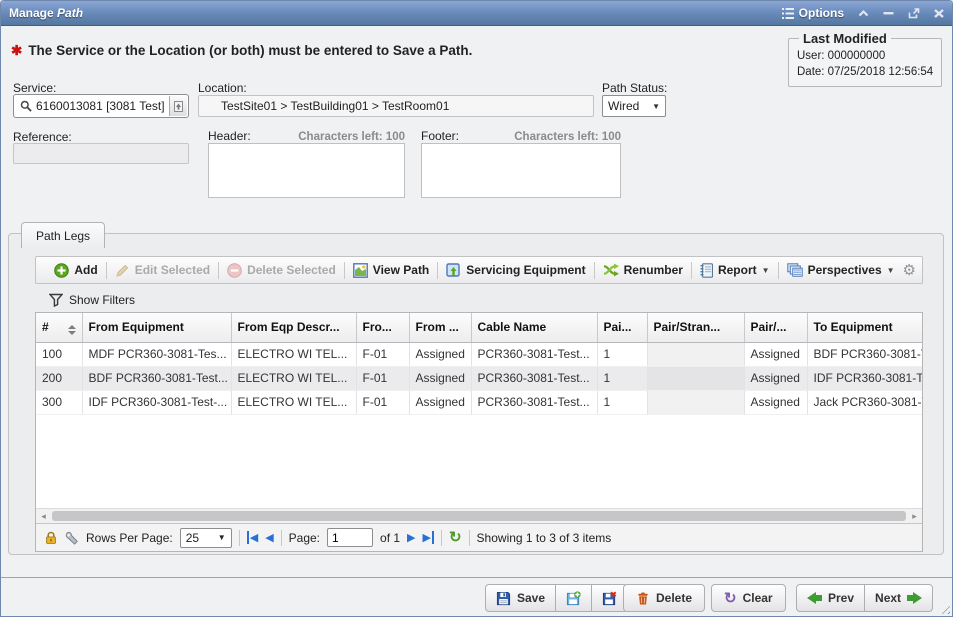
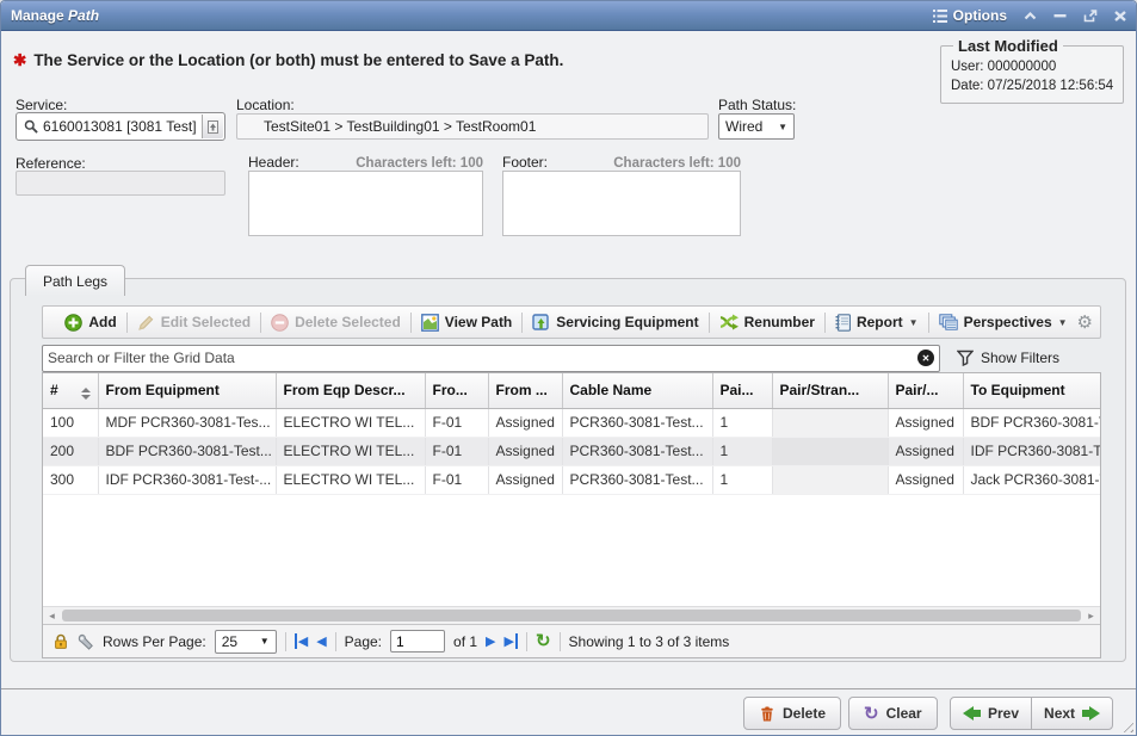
  Manage Path
  Options
  ✱ The Service or the Location (or both) must be entered to Save a Path.
  Last Modified
  User: 000000000
  Date: 07/25/2018 12:56:54
  Service:
  6160013081 [3081 Test]
  Location:
  TestSite01 > TestBuilding01 > TestRoom01
  Path Status:
  Wired
  ▼
  Reference:
  Header:
  Characters left: 100
  Footer:
  Characters left: 100
  Path Legs
  Add
  Edit Selected
  Delete Selected
  View Path
  Servicing Equipment
  Renumber
  Report
  ▼
  Perspectives
  ▼
  ⚙
+ Search or Filter the Grid Data
+ ✕
  Show Filters
  #	From Equipment	From Eqp Descr...	Fro...	From ...	Cable Name	Pai...	Pair/Stran...	Pair/...	To Equipment
  100	MDF PCR360-3081-Tes...	ELECTRO WI TEL...	F-01	Assigned	PCR360-3081-Test...	1		Assigned	BDF PCR360-3081-
  200	BDF PCR360-3081-Test...	ELECTRO WI TEL...	F-01	Assigned	PCR360-3081-Test...	1		Assigned	IDF PCR360-3081-T
  300	IDF PCR360-3081-Test-...	ELECTRO WI TEL...	F-01	Assigned	PCR360-3081-Test...	1		Assigned	Jack PCR360-3081-
  ◂
  ▸
  Rows Per Page:
  25
  ▼
  ◀
  ◀
  Page:
  1
  of 1
  ▶
  ▶
  ↻
  Showing 1 to 3 of 3 items
- Save
  Delete
  ↻
  Clear
  Prev
  Next
